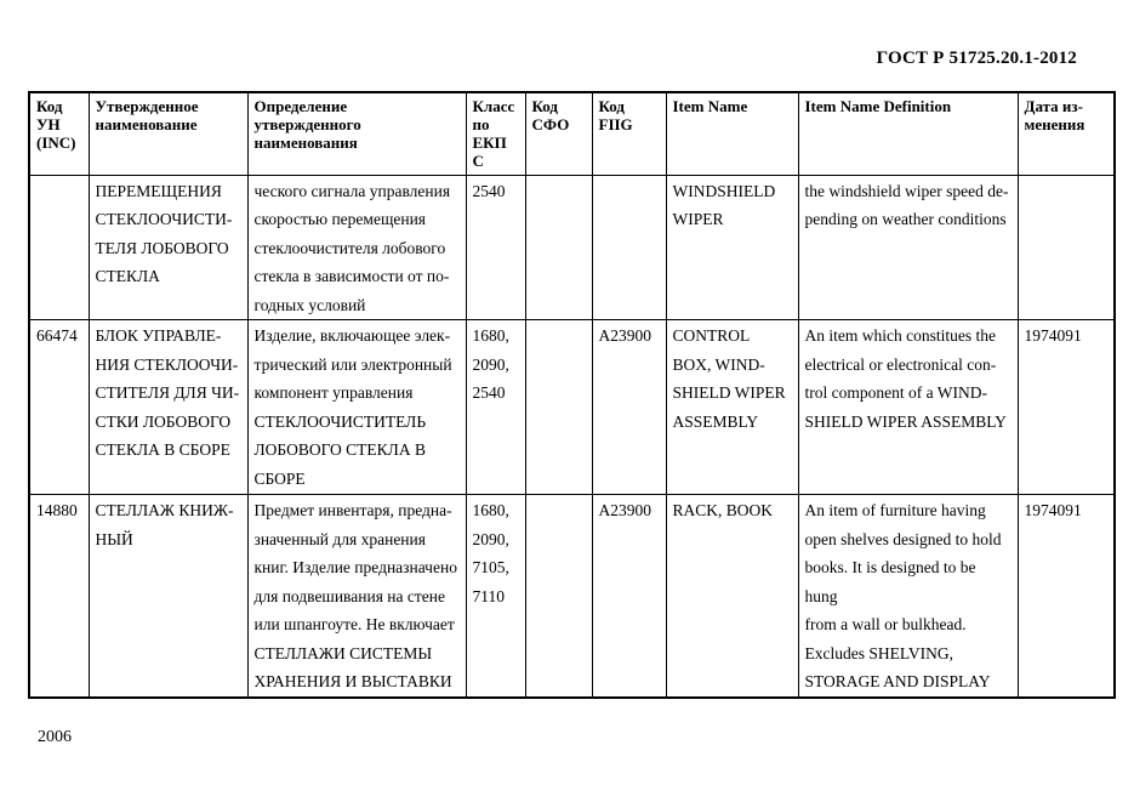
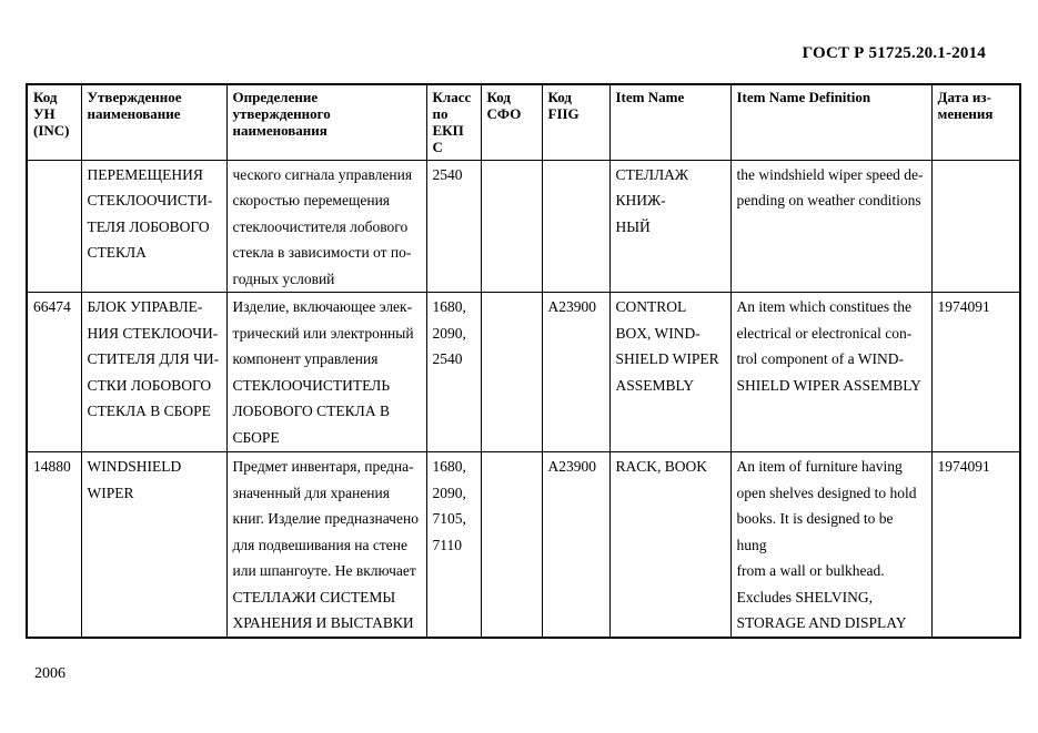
- ГОСТ Р 51725.20.1-2012
+ ГОСТ Р 51725.20.1-2014
  Код УН (INC)	Утвержденное наименование	Определение утвержденного наименования	Класс по ЕКП С	Код СФО	Код FIIG	Item Name	Item Name Definition	Дата из- менения
- 	ПЕРЕМЕЩЕНИЯ СТЕКЛООЧИСТИ- ТЕЛЯ ЛОБОВОГО СТЕКЛА	ческого сигнала управления скоростью перемещения стеклоочистителя лобового стекла в зависимости от по- годных условий	2540			WINDSHIELD WIPER	the windshield wiper speed de- pending on weather conditions
+ 	ПЕРЕМЕЩЕНИЯ СТЕКЛООЧИСТИ- ТЕЛЯ ЛОБОВОГО СТЕКЛА	ческого сигнала управления скоростью перемещения стеклоочистителя лобового стекла в зависимости от по- годных условий	2540			СТЕЛЛАЖ КНИЖ- НЫЙ	the windshield wiper speed de- pending on weather conditions
  66474	БЛОК УПРАВЛЕ- НИЯ СТЕКЛООЧИ- СТИТЕЛЯ ДЛЯ ЧИ- СТКИ ЛОБОВОГО СТЕКЛА В СБОРЕ	Изделие, включающее элек- трический или электронный компонент управления СТЕКЛООЧИСТИТЕЛЬ ЛОБОВОГО СТЕКЛА В СБОРЕ	1680, 2090, 2540		A23900	CONTROL BOX, WIND- SHIELD WIPER ASSEMBLY	An item which constitues the electrical or electronical con- trol component of a WIND- SHIELD WIPER ASSEMBLY	1974091
- 14880	СТЕЛЛАЖ КНИЖ- НЫЙ	Предмет инвентаря, предна- значенный для хранения книг. Изделие предназначено для подвешивания на стене или шпангоуте. Не включает СТЕЛЛАЖИ СИСТЕМЫ ХРАНЕНИЯ И ВЫСТАВКИ	1680, 2090, 7105, 7110		A23900	RACK, BOOK	An item of furniture having open shelves designed to hold books. It is designed to be hung from a wall or bulkhead. Excludes SHELVING, STORAGE AND DISPLAY	1974091
+ 14880	WINDSHIELD WIPER	Предмет инвентаря, предна- значенный для хранения книг. Изделие предназначено для подвешивания на стене или шпангоуте. Не включает СТЕЛЛАЖИ СИСТЕМЫ ХРАНЕНИЯ И ВЫСТАВКИ	1680, 2090, 7105, 7110		A23900	RACK, BOOK	An item of furniture having open shelves designed to hold books. It is designed to be hung from a wall or bulkhead. Excludes SHELVING, STORAGE AND DISPLAY	1974091
  2006
